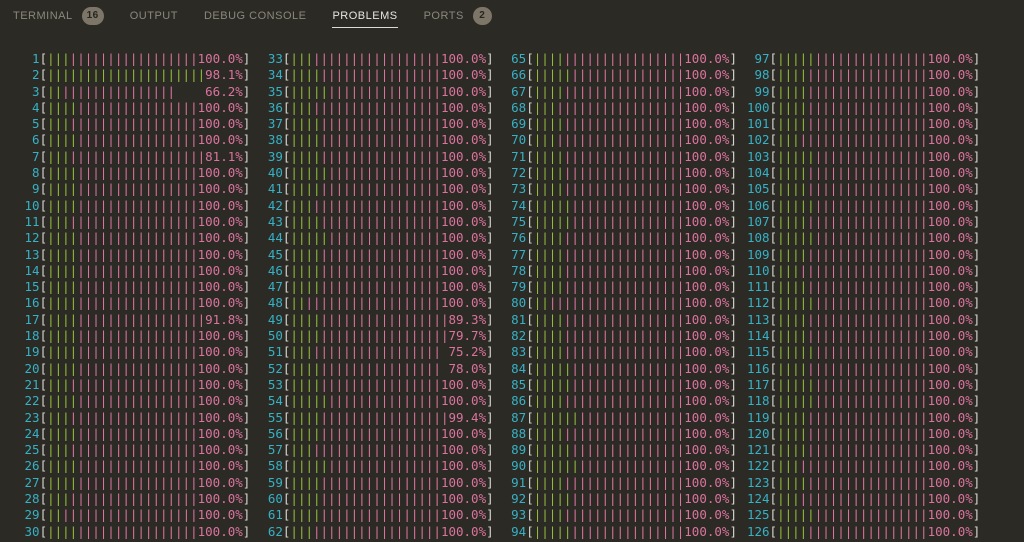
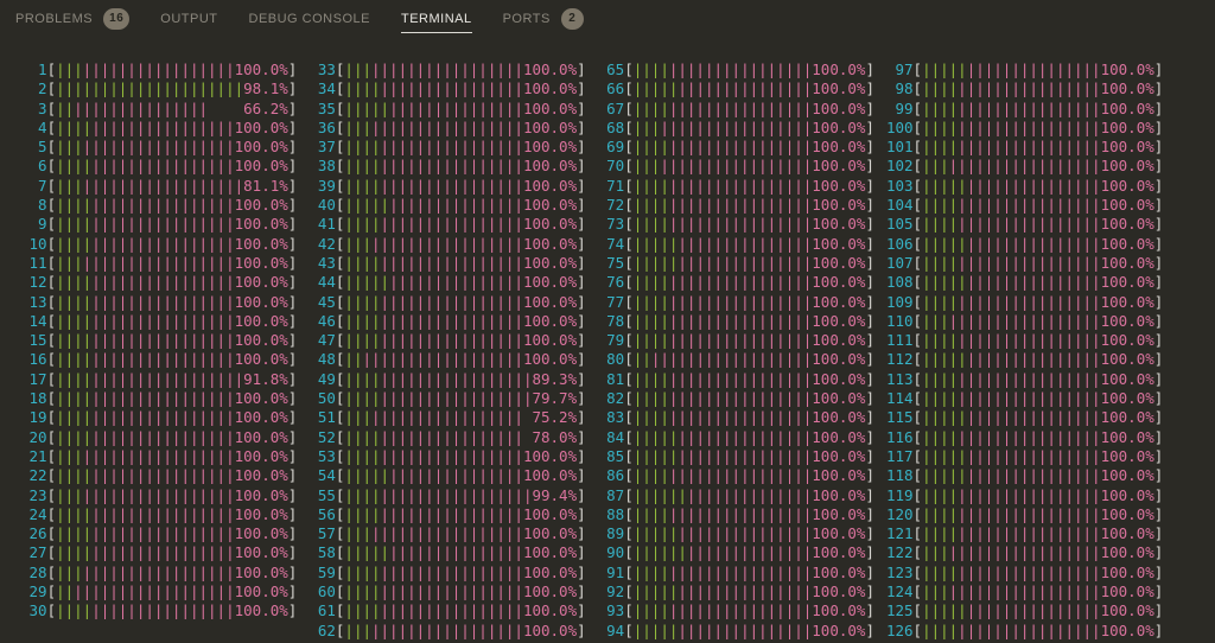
- TERMINAL
+ PROBLEMS
  16
  OUTPUT
  DEBUG CONSOLE
- PROBLEMS
+ TERMINAL
  PORTS
  2
  1[||||||||||||||||||||100.0%]
  2[|||||||||||||||||||||98.1%]
  3[||||||||||||||||| 66.2%]
  4[||||||||||||||||||||100.0%]
  5[||||||||||||||||||||100.0%]
  6[||||||||||||||||||||100.0%]
  7[|||||||||||||||||||||81.1%]
  8[||||||||||||||||||||100.0%]
  9[||||||||||||||||||||100.0%]
  10[||||||||||||||||||||100.0%]
  11[||||||||||||||||||||100.0%]
  12[||||||||||||||||||||100.0%]
  13[||||||||||||||||||||100.0%]
  14[||||||||||||||||||||100.0%]
  15[||||||||||||||||||||100.0%]
  16[||||||||||||||||||||100.0%]
  17[|||||||||||||||||||||91.8%]
  18[||||||||||||||||||||100.0%]
  19[||||||||||||||||||||100.0%]
  20[||||||||||||||||||||100.0%]
  21[||||||||||||||||||||100.0%]
  22[||||||||||||||||||||100.0%]
  23[||||||||||||||||||||100.0%]
  24[||||||||||||||||||||100.0%]
- 25[||||||||||||||||||||100.0%]
  26[||||||||||||||||||||100.0%]
  27[||||||||||||||||||||100.0%]
  28[||||||||||||||||||||100.0%]
  29[||||||||||||||||||||100.0%]
  30[||||||||||||||||||||100.0%]
  33[||||||||||||||||||||100.0%]
  34[||||||||||||||||||||100.0%]
  35[||||||||||||||||||||100.0%]
  36[||||||||||||||||||||100.0%]
  37[||||||||||||||||||||100.0%]
  38[||||||||||||||||||||100.0%]
  39[||||||||||||||||||||100.0%]
  40[||||||||||||||||||||100.0%]
  41[||||||||||||||||||||100.0%]
  42[||||||||||||||||||||100.0%]
  43[||||||||||||||||||||100.0%]
  44[||||||||||||||||||||100.0%]
  45[||||||||||||||||||||100.0%]
  46[||||||||||||||||||||100.0%]
  47[||||||||||||||||||||100.0%]
  48[||||||||||||||||||||100.0%]
  49[|||||||||||||||||||||89.3%]
  50[|||||||||||||||||||||79.7%]
  51[|||||||||||||||||||| 75.2%]
  52[|||||||||||||||||||| 78.0%]
  53[||||||||||||||||||||100.0%]
  54[||||||||||||||||||||100.0%]
  55[|||||||||||||||||||||99.4%]
  56[||||||||||||||||||||100.0%]
  57[||||||||||||||||||||100.0%]
  58[||||||||||||||||||||100.0%]
  59[||||||||||||||||||||100.0%]
  60[||||||||||||||||||||100.0%]
  61[||||||||||||||||||||100.0%]
  62[||||||||||||||||||||100.0%]
  65[||||||||||||||||||||100.0%]
  66[||||||||||||||||||||100.0%]
  67[||||||||||||||||||||100.0%]
  68[||||||||||||||||||||100.0%]
  69[||||||||||||||||||||100.0%]
  70[||||||||||||||||||||100.0%]
  71[||||||||||||||||||||100.0%]
  72[||||||||||||||||||||100.0%]
  73[||||||||||||||||||||100.0%]
  74[||||||||||||||||||||100.0%]
  75[||||||||||||||||||||100.0%]
  76[||||||||||||||||||||100.0%]
  77[||||||||||||||||||||100.0%]
  78[||||||||||||||||||||100.0%]
  79[||||||||||||||||||||100.0%]
  80[||||||||||||||||||||100.0%]
  81[||||||||||||||||||||100.0%]
  82[||||||||||||||||||||100.0%]
  83[||||||||||||||||||||100.0%]
  84[||||||||||||||||||||100.0%]
  85[||||||||||||||||||||100.0%]
  86[||||||||||||||||||||100.0%]
  87[||||||||||||||||||||100.0%]
  88[||||||||||||||||||||100.0%]
  89[||||||||||||||||||||100.0%]
  90[||||||||||||||||||||100.0%]
  91[||||||||||||||||||||100.0%]
  92[||||||||||||||||||||100.0%]
  93[||||||||||||||||||||100.0%]
  94[||||||||||||||||||||100.0%]
  97[||||||||||||||||||||100.0%]
  98[||||||||||||||||||||100.0%]
  99[||||||||||||||||||||100.0%]
  100[||||||||||||||||||||100.0%]
  101[||||||||||||||||||||100.0%]
  102[||||||||||||||||||||100.0%]
  103[||||||||||||||||||||100.0%]
  104[||||||||||||||||||||100.0%]
  105[||||||||||||||||||||100.0%]
  106[||||||||||||||||||||100.0%]
  107[||||||||||||||||||||100.0%]
  108[||||||||||||||||||||100.0%]
  109[||||||||||||||||||||100.0%]
  110[||||||||||||||||||||100.0%]
  111[||||||||||||||||||||100.0%]
  112[||||||||||||||||||||100.0%]
  113[||||||||||||||||||||100.0%]
  114[||||||||||||||||||||100.0%]
  115[||||||||||||||||||||100.0%]
  116[||||||||||||||||||||100.0%]
  117[||||||||||||||||||||100.0%]
  118[||||||||||||||||||||100.0%]
  119[||||||||||||||||||||100.0%]
  120[||||||||||||||||||||100.0%]
  121[||||||||||||||||||||100.0%]
  122[||||||||||||||||||||100.0%]
  123[||||||||||||||||||||100.0%]
  124[||||||||||||||||||||100.0%]
  125[||||||||||||||||||||100.0%]
  126[||||||||||||||||||||100.0%]
